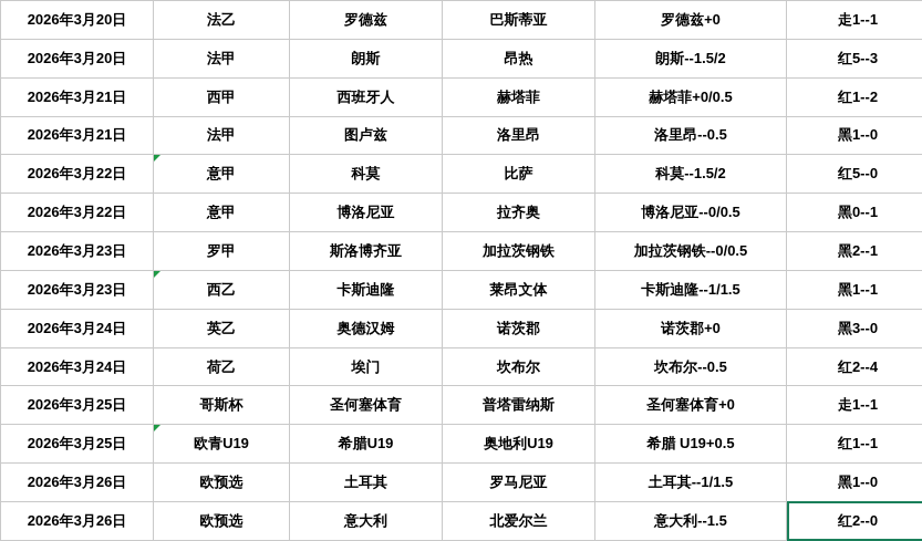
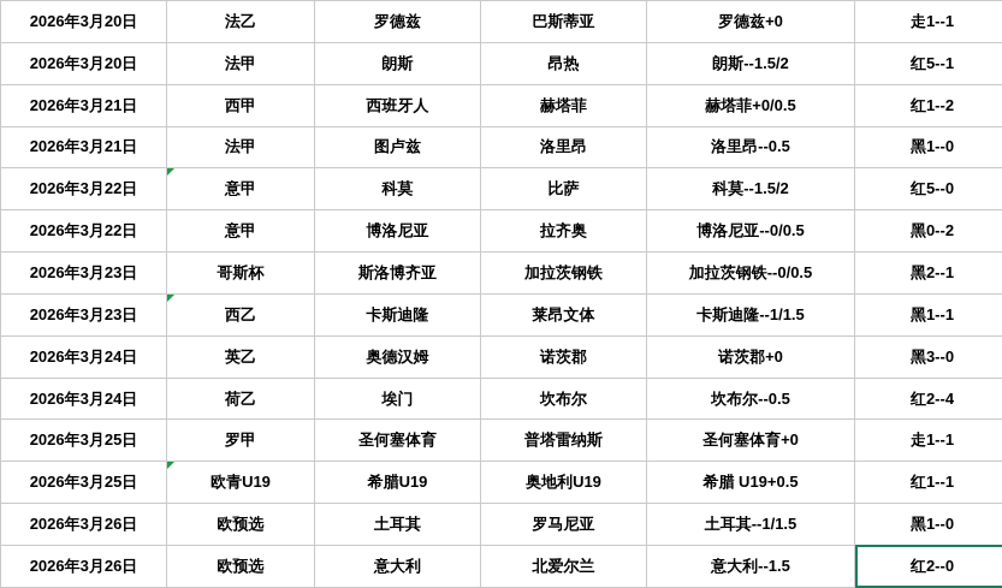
  2026年3月20日	法乙	罗德兹	巴斯蒂亚	罗德兹+0	走1--1
- 2026年3月20日	法甲	朗斯	昂热	朗斯--1.5/2	红5--3
+ 2026年3月20日	法甲	朗斯	昂热	朗斯--1.5/2	红5--1
  2026年3月21日	西甲	西班牙人	赫塔菲	赫塔菲+0/0.5	红1--2
  2026年3月21日	法甲	图卢兹	洛里昂	洛里昂--0.5	黑1--0
  2026年3月22日	意甲	科莫	比萨	科莫--1.5/2	红5--0
- 2026年3月22日	意甲	博洛尼亚	拉齐奥	博洛尼亚--0/0.5	黑0--1
+ 2026年3月22日	意甲	博洛尼亚	拉齐奥	博洛尼亚--0/0.5	黑0--2
- 2026年3月23日	罗甲	斯洛博齐亚	加拉茨钢铁	加拉茨钢铁--0/0.5	黑2--1
+ 2026年3月23日	哥斯杯	斯洛博齐亚	加拉茨钢铁	加拉茨钢铁--0/0.5	黑2--1
  2026年3月23日	西乙	卡斯迪隆	莱昂文体	卡斯迪隆--1/1.5	黑1--1
  2026年3月24日	英乙	奥德汉姆	诺茨郡	诺茨郡+0	黑3--0
  2026年3月24日	荷乙	埃门	坎布尔	坎布尔--0.5	红2--4
- 2026年3月25日	哥斯杯	圣何塞体育	普塔雷纳斯	圣何塞体育+0	走1--1
+ 2026年3月25日	罗甲	圣何塞体育	普塔雷纳斯	圣何塞体育+0	走1--1
  2026年3月25日	欧青U19	希腊U19	奥地利U19	希腊 U19+0.5	红1--1
  2026年3月26日	欧预选	土耳其	罗马尼亚	土耳其--1/1.5	黑1--0
  2026年3月26日	欧预选	意大利	北爱尔兰	意大利--1.5	红2--0
